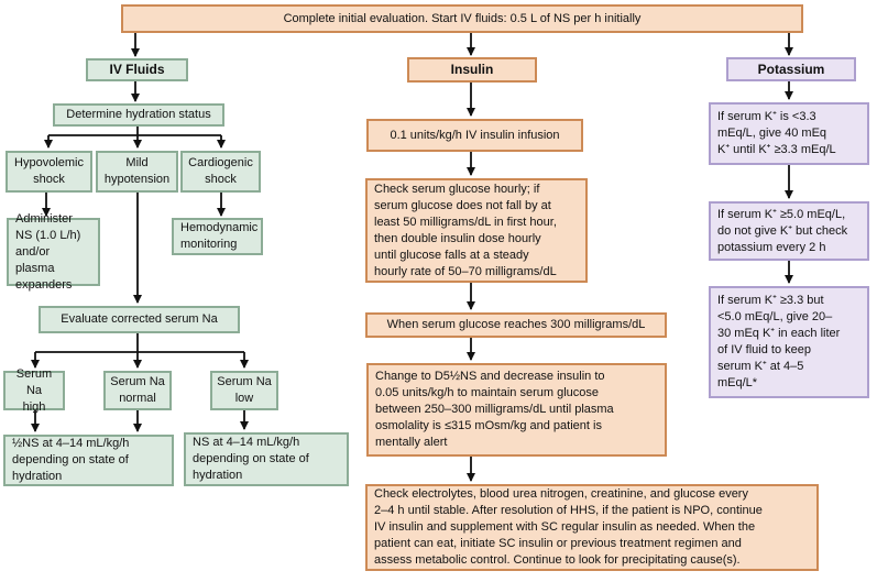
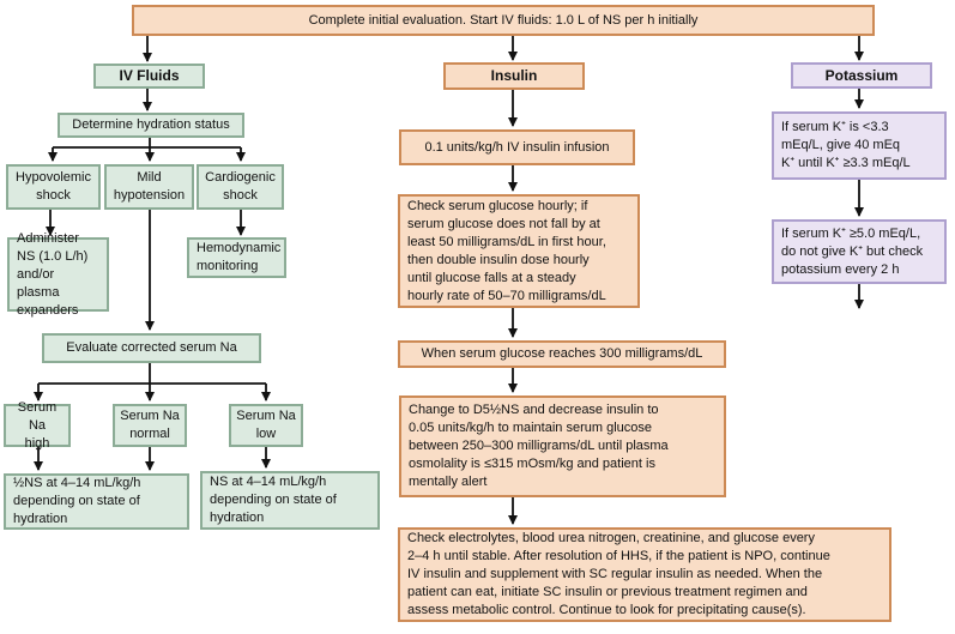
- Complete initial evaluation. Start IV fluids: 0.5 L of NS per h initially
+ Complete initial evaluation. Start IV fluids: 1.0 L of NS per h initially
  IV Fluids
  Determine hydration status
  Hypovolemic
  shock
  Mild
  hypotension
  Cardiogenic
  shock
  Administer
  NS (1.0 L/h)
  and/or plasma
  expanders
  Hemodynamic
  monitoring
  Evaluate corrected serum Na
  Serum Na
  high
  Serum Na
  normal
  Serum Na
  low
  ½NS at 4–14 mL/kg/h
  depending on state of
  hydration
  NS at 4–14 mL/kg/h
  depending on state of
  hydration
  Insulin
  0.1 units/kg/h IV insulin infusion
  Check serum glucose hourly; if
  serum glucose does not fall by at
  least 50 milligrams/dL in first hour,
  then double insulin dose hourly
  until glucose falls at a steady
  hourly rate of 50–70 milligrams/dL
  When serum glucose reaches 300 milligrams/dL
  Change to D5½NS and decrease insulin to
  0.05 units/kg/h to maintain serum glucose
  between 250–300 milligrams/dL until plasma
  osmolality is ≤315 mOsm/kg and patient is
  mentally alert
  Check electrolytes, blood urea nitrogen, creatinine, and glucose every
  2–4 h until stable. After resolution of HHS, if the patient is NPO, continue
  IV insulin and supplement with SC regular insulin as needed. When the
  patient can eat, initiate SC insulin or previous treatment regimen and
  assess metabolic control. Continue to look for precipitating cause(s).
  Potassium
  If serum K⁺ is <3.3
  mEq/L, give 40 mEq
  K⁺ until K⁺ ≥3.3 mEq/L
  If serum K⁺ ≥5.0 mEq/L,
  do not give K⁺ but check
  potassium every 2 h
- If serum K⁺ ≥3.3 but
- <5.0 mEq/L, give 20–
- 30 mEq K⁺ in each liter
- of IV fluid to keep
- serum K⁺ at 4–5
- mEq/L*
